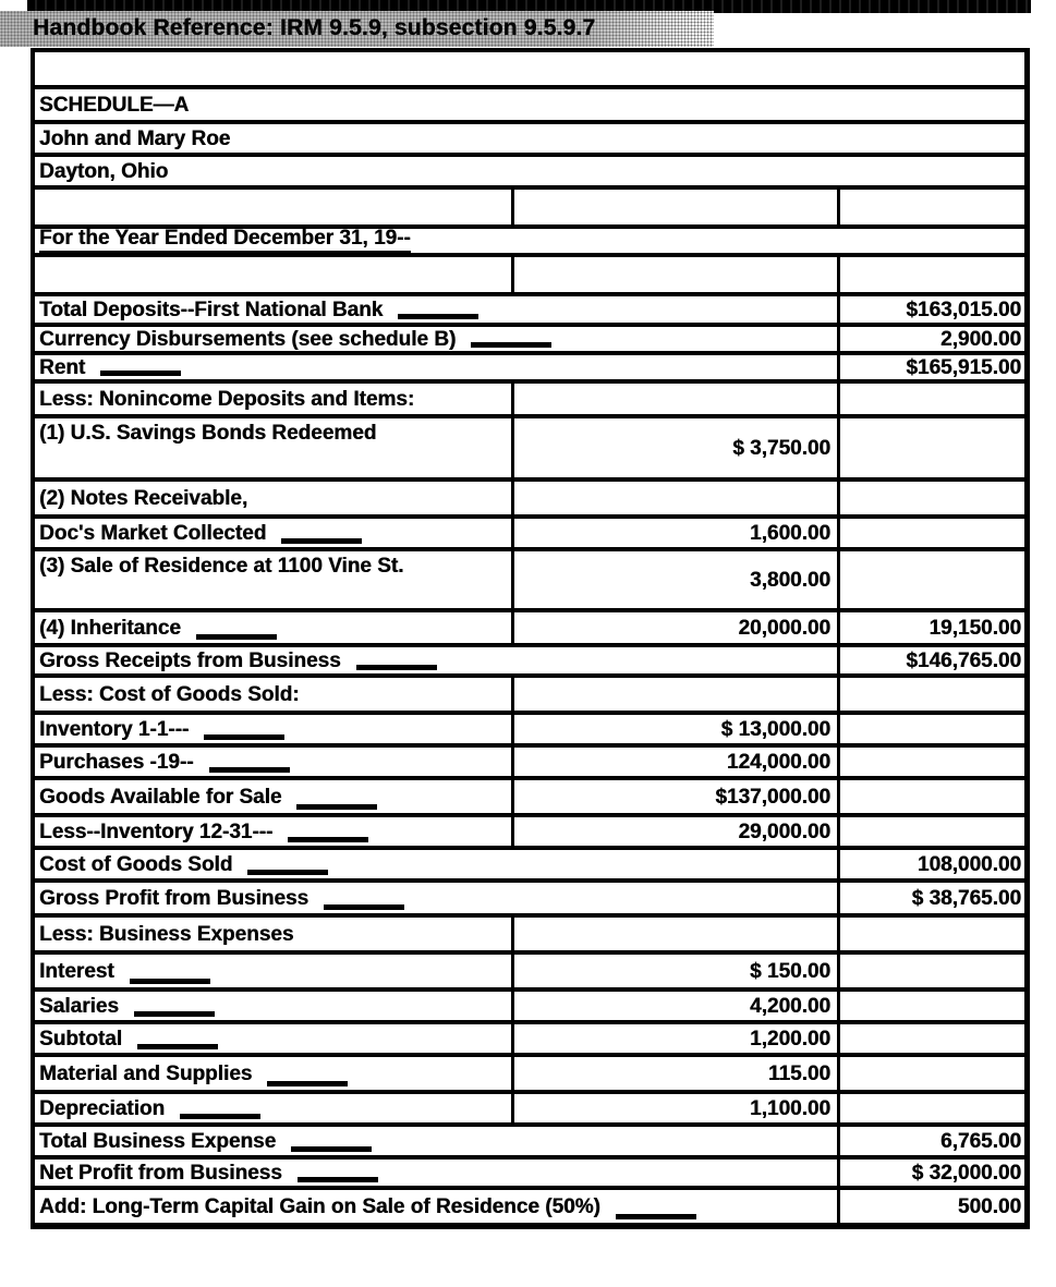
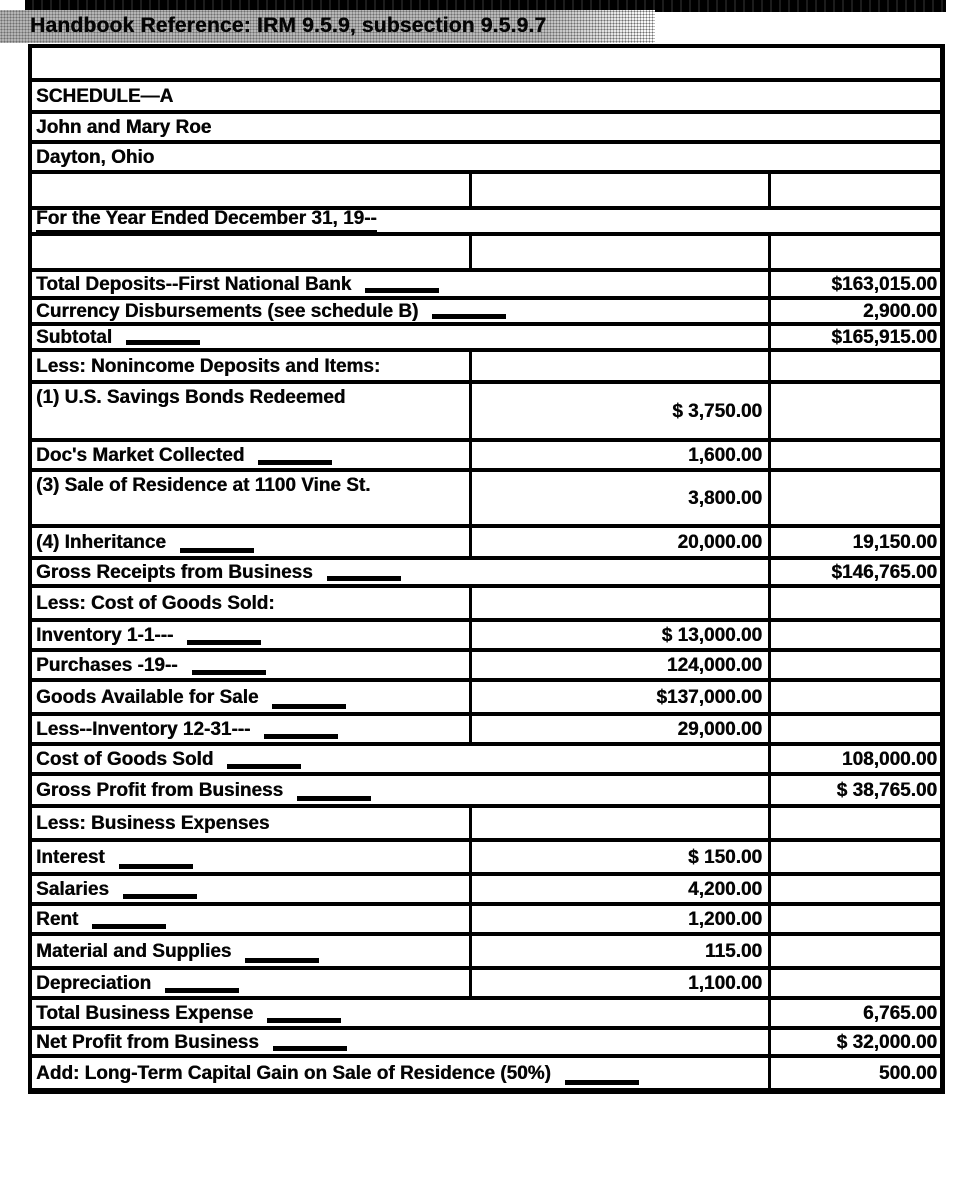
  Handbook Reference: IRM 9.5.9, subsection 9.5.9.7
  SCHEDULE—A
  John and Mary Roe
  Dayton, Ohio
  For the Year Ended December 31, 19--
  Total Deposits--First National Bank
  $163,015.00
  Currency Disbursements (see schedule B)
  2,900.00
- Rent
+ Subtotal
  $165,915.00
  Less: Nonincome Deposits and Items:
  (1) U.S. Savings Bonds Redeemed
  $ 3,750.00
- (2) Notes Receivable,
  Doc's Market Collected
  1,600.00
  (3) Sale of Residence at 1100 Vine St.
  3,800.00
  (4) Inheritance
  20,000.00
  19,150.00
  Gross Receipts from Business
  $146,765.00
  Less: Cost of Goods Sold:
  Inventory 1-1---
  $ 13,000.00
  Purchases -19--
  124,000.00
  Goods Available for Sale
  $137,000.00
  Less--Inventory 12-31---
  29,000.00
  Cost of Goods Sold
  108,000.00
  Gross Profit from Business
  $ 38,765.00
  Less: Business Expenses
  Interest
  $ 150.00
  Salaries
  4,200.00
- Subtotal
+ Rent
  1,200.00
  Material and Supplies
  115.00
  Depreciation
  1,100.00
  Total Business Expense
  6,765.00
  Net Profit from Business
  $ 32,000.00
  Add: Long-Term Capital Gain on Sale of Residence (50%)
  500.00
